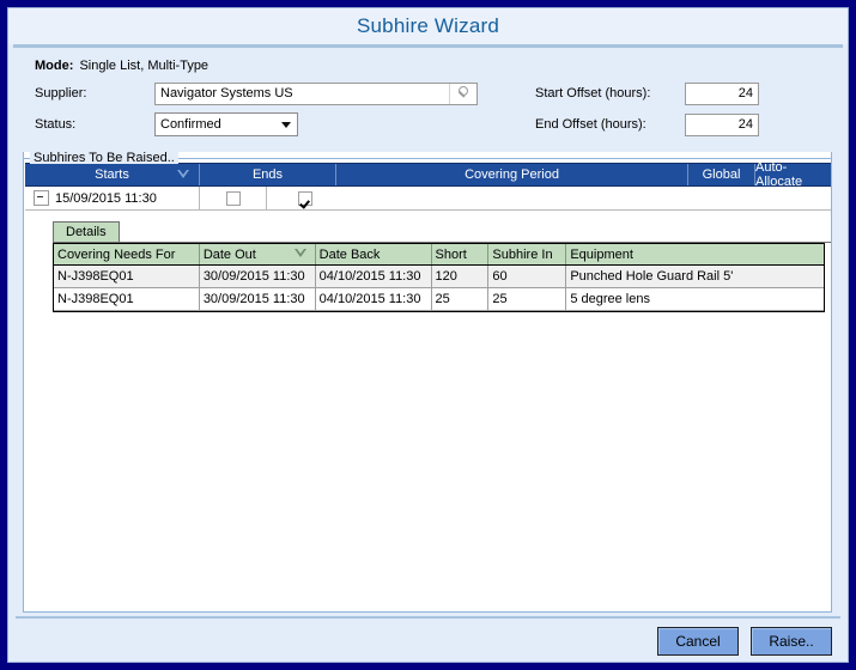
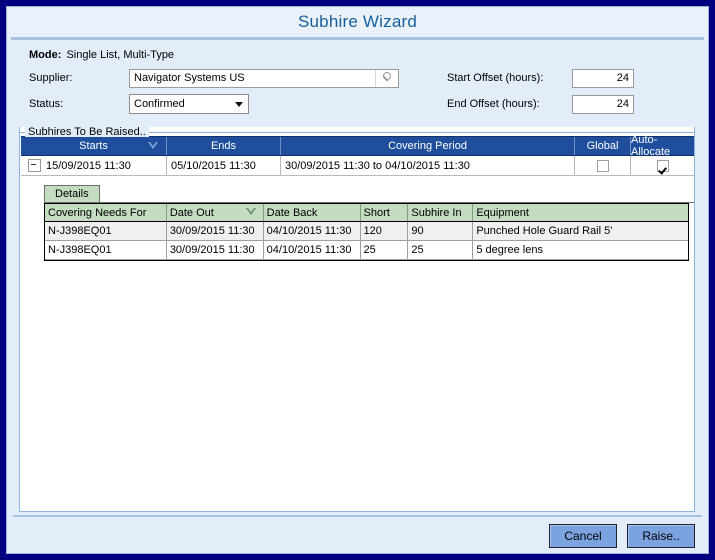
  Subhire Wizard
  Mode: Single List, Multi-Type
  Supplier:
  Navigator Systems US
  Status:
  Confirmed
  Start Offset (hours):
  24
  End Offset (hours):
  24
  Starts
  Ends
  Covering Period
  Global
  Auto-Allocate
  15/09/2015 11:30
+ 05/10/2015 11:30
+ 30/09/2015 11:30 to 04/10/2015 11:30
  Details
  Covering Needs For
  Date Out
  Date Back
  Short
  Subhire In
  Equipment
  N-J398EQ01
  30/09/2015 11:30
  04/10/2015 11:30
  120
- 60
+ 90
  Punched Hole Guard Rail 5'
  N-J398EQ01
  30/09/2015 11:30
  04/10/2015 11:30
  25
  25
  5 degree lens
  Subhires To Be Raised..
  Cancel
  Raise..
